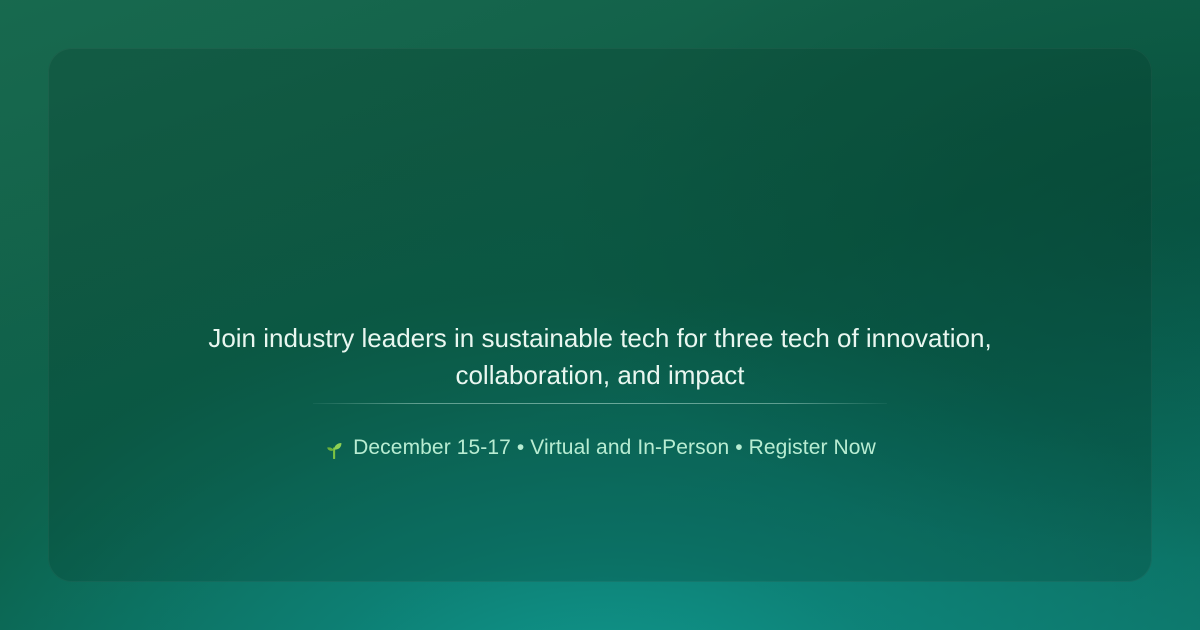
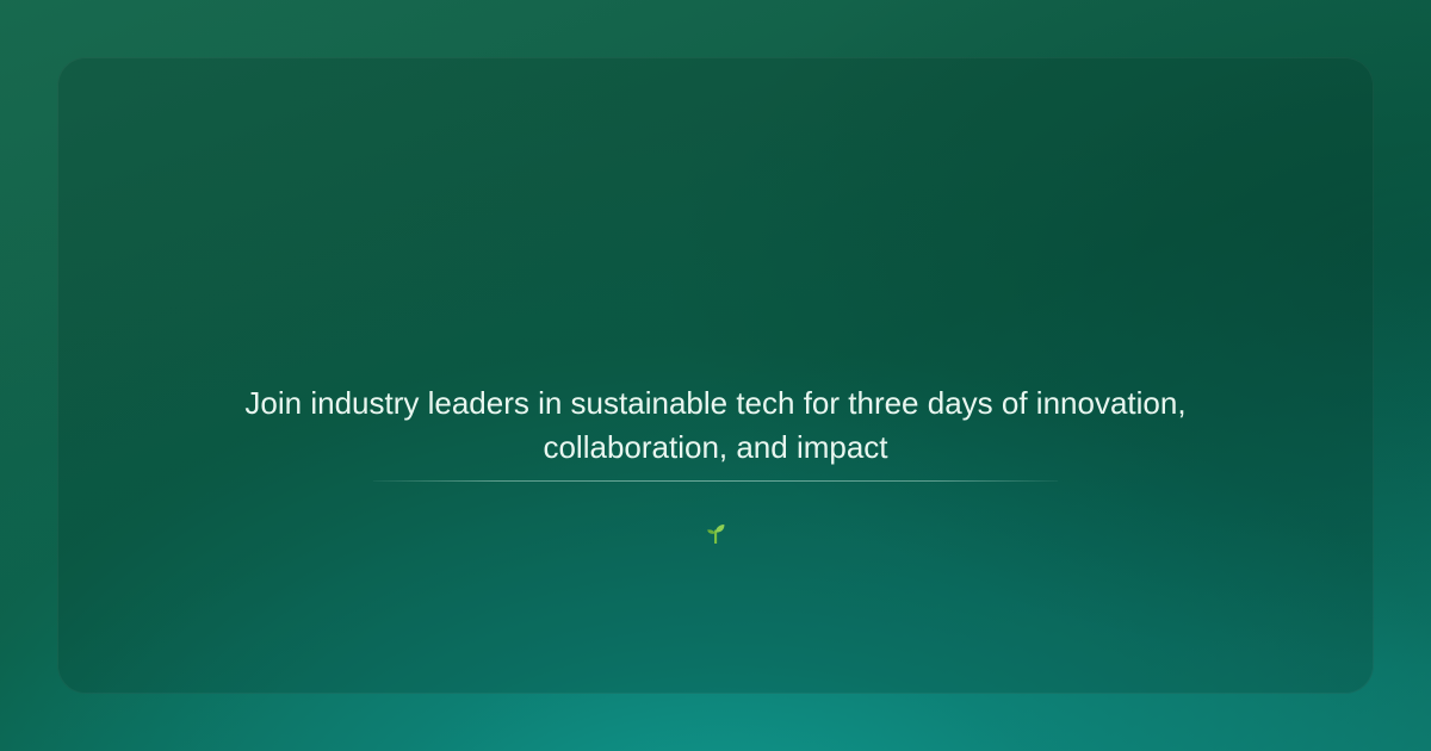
- Join industry leaders in sustainable tech for three tech of innovation, collaboration, and impact
+ Join industry leaders in sustainable tech for three days of innovation, collaboration, and impact
- December 15-17 • Virtual and In-Person • Register Now
